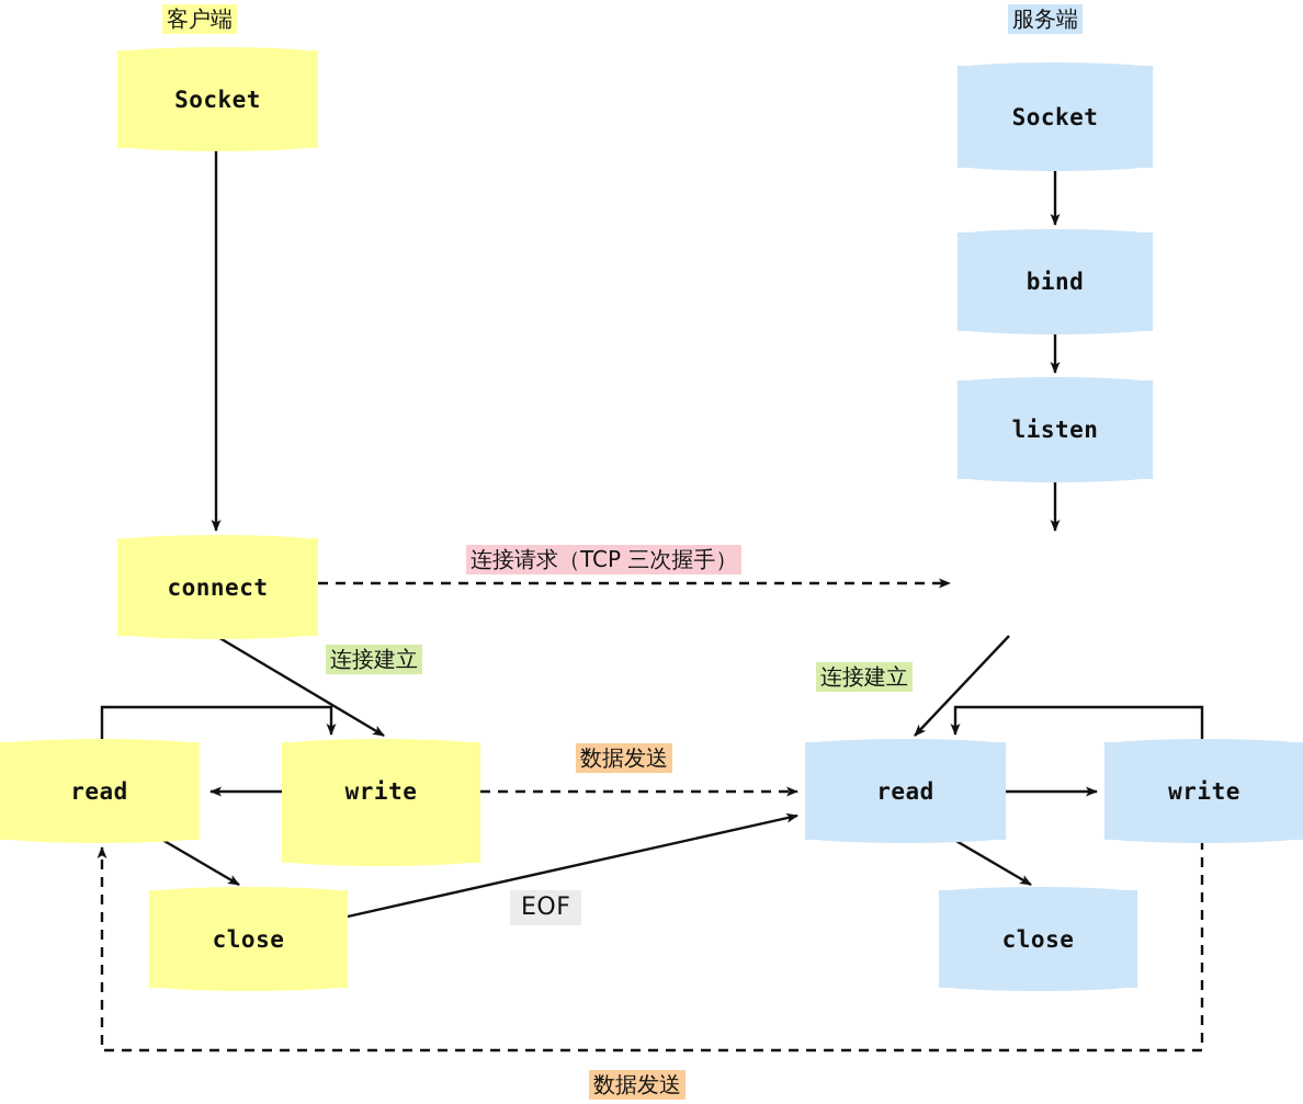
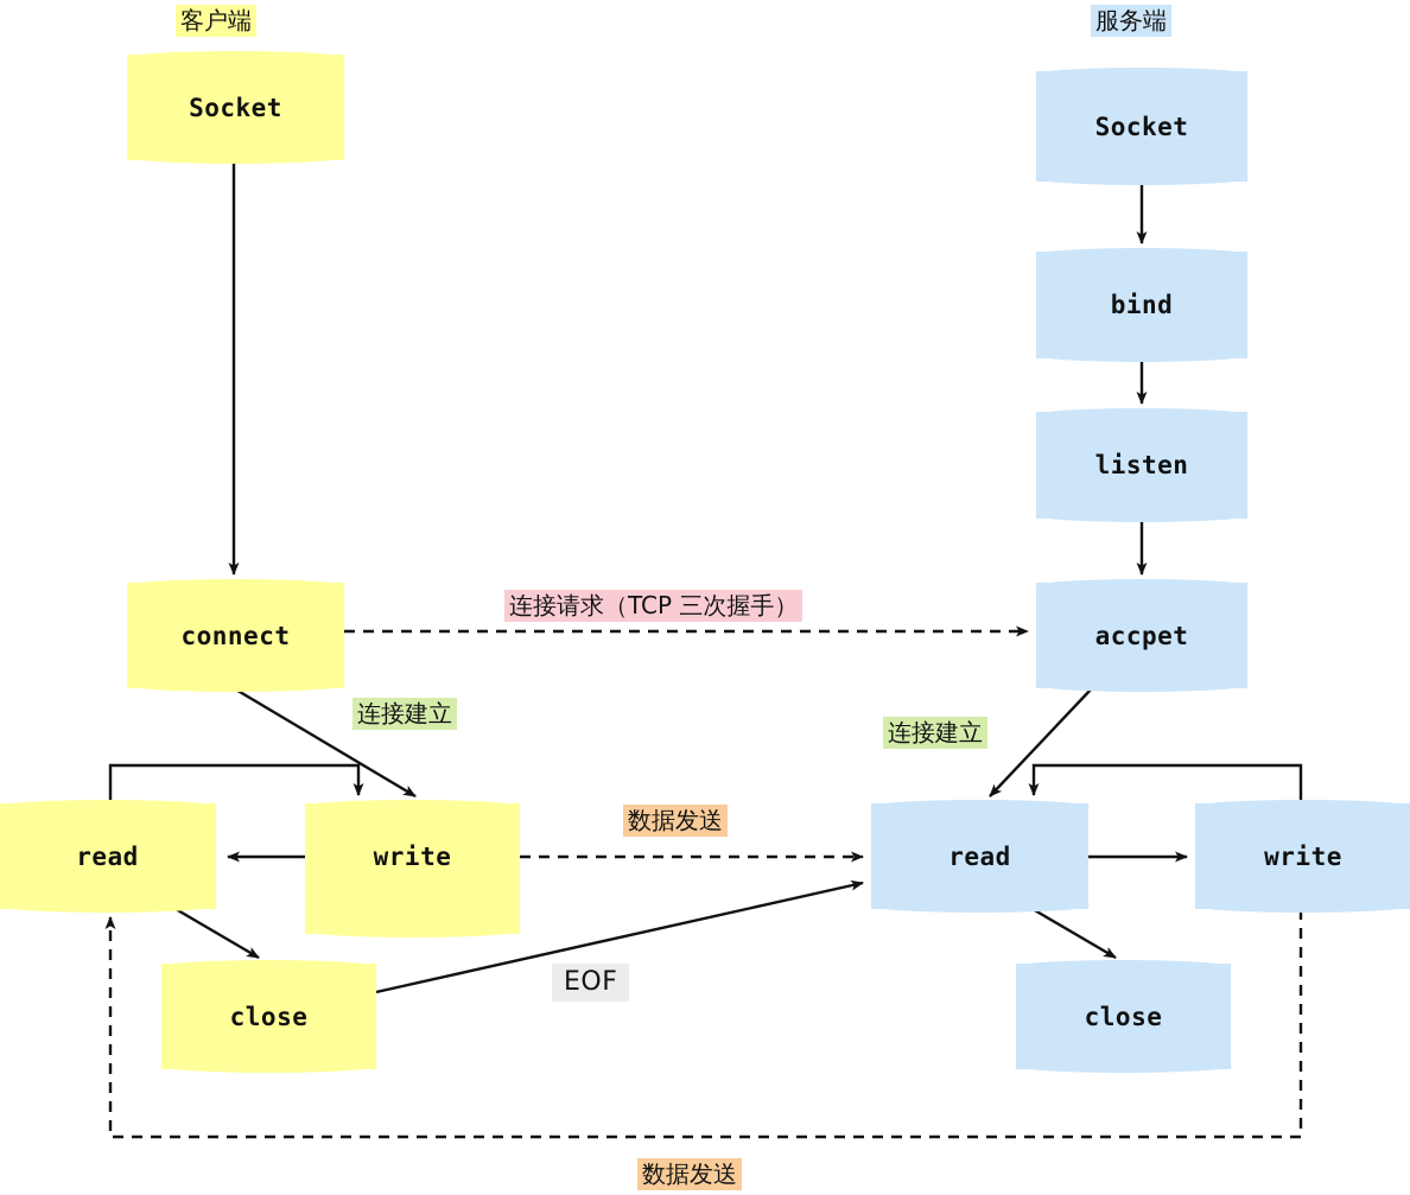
  Socket
  connect
  read
  write
  close
  Socket
  bind
  listen
+ accpet
  read
  write
  close
  客户端
  服务端
  连接请求（TCP 三次握手）
  连接建立
  连接建立
  数据发送
  EOF
  数据发送
